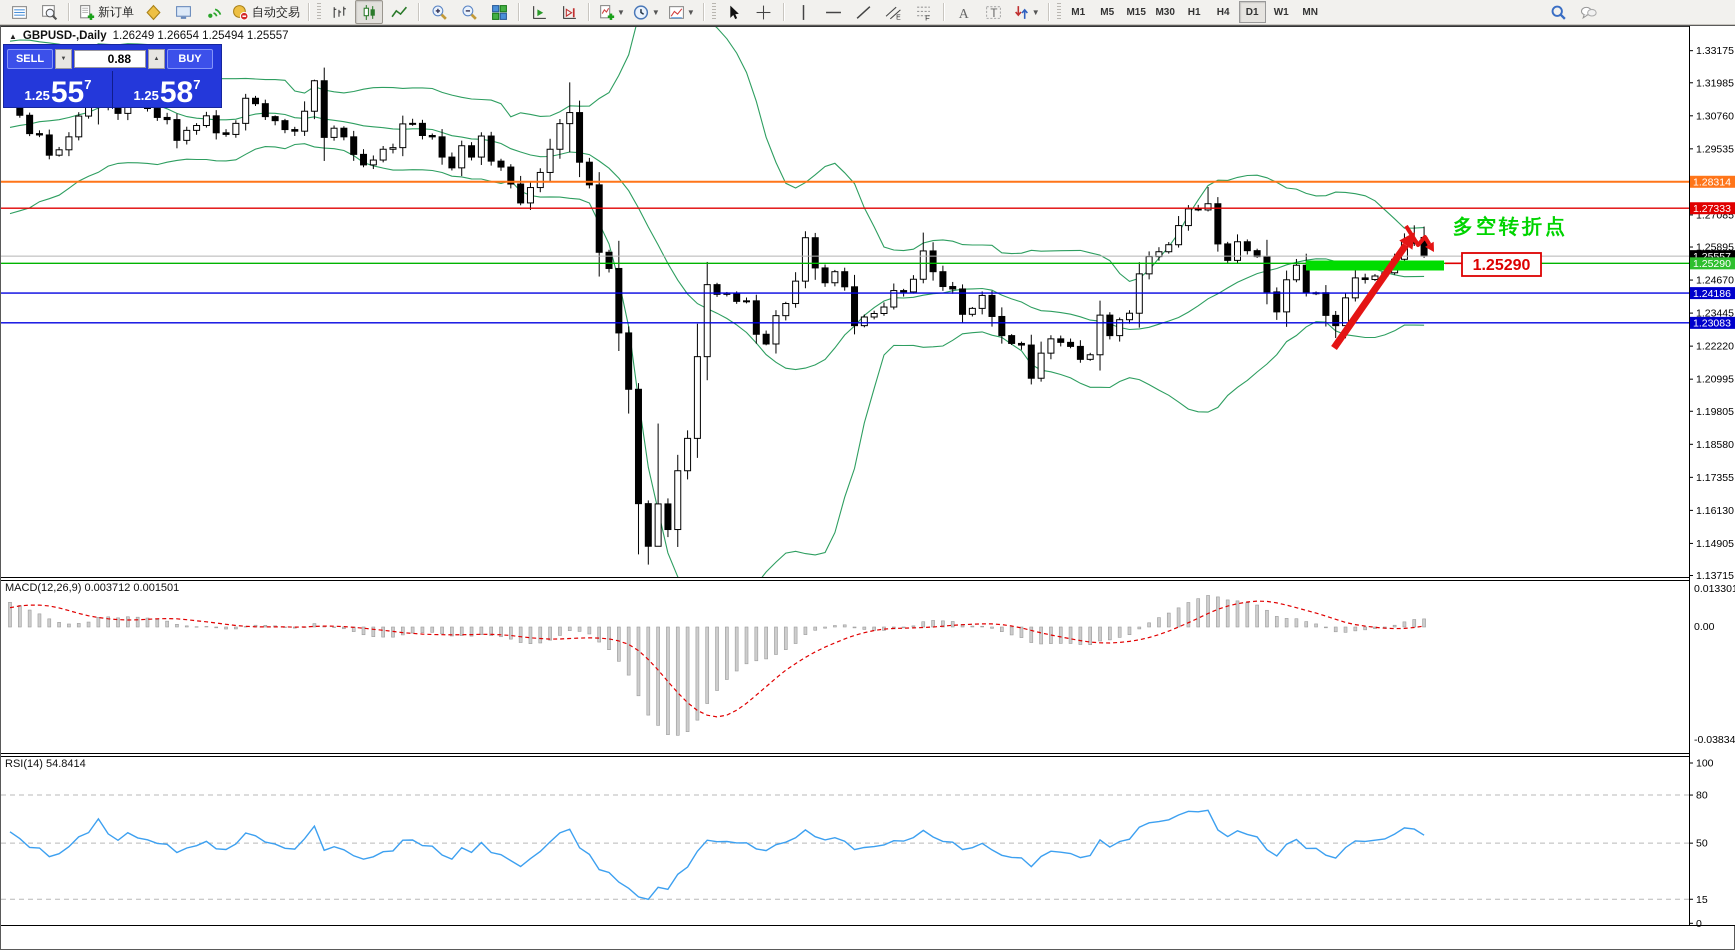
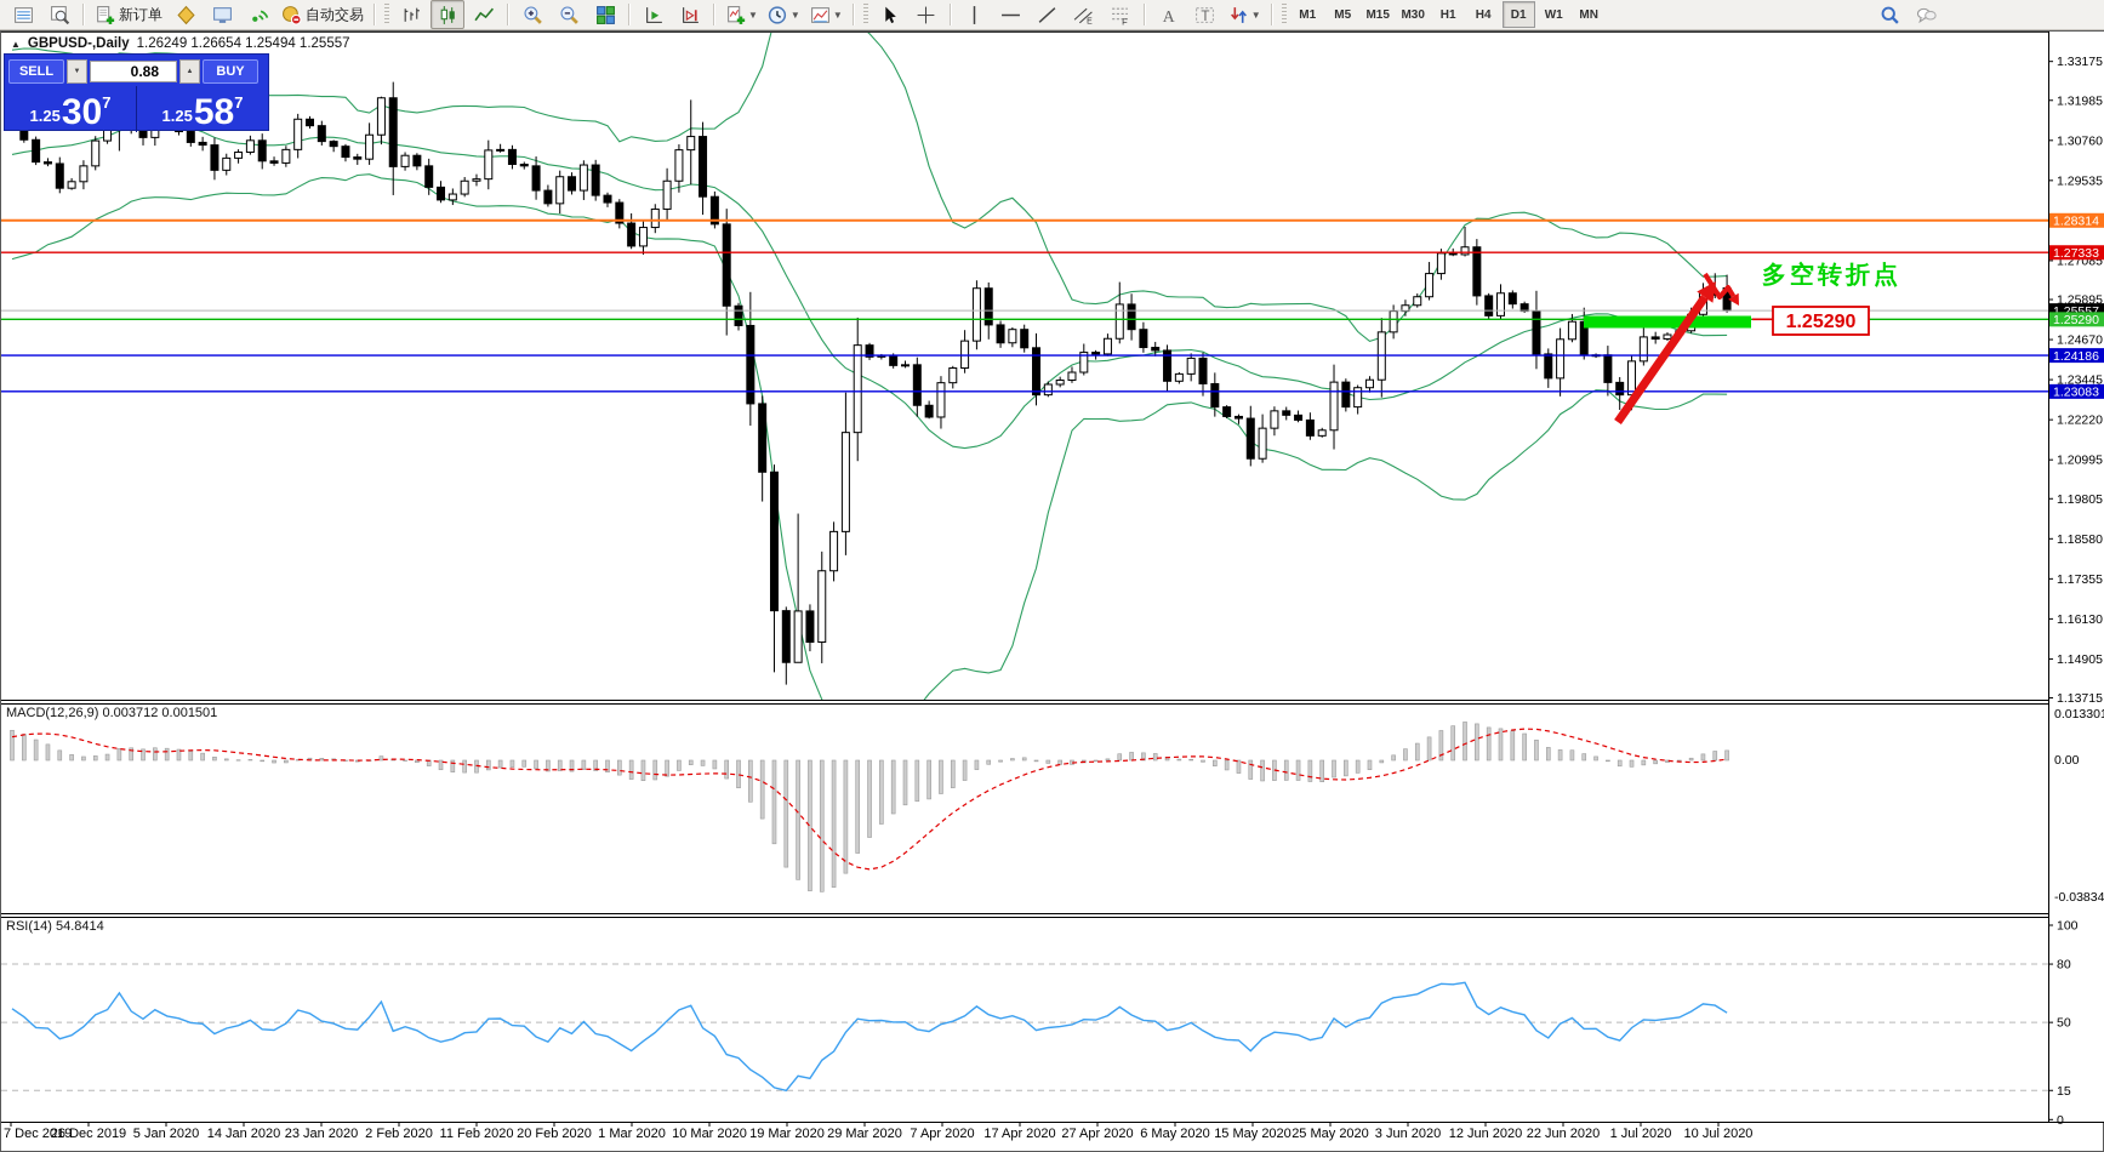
  新订单
  自动交易
  ▼
  ▼
  ▼
  F
  A
  T
  ▼
  M1
  M5
  M15
  M30
  H1
  H4
  D1
  W1
  MN
  多空转折点
  1.25290
  1.33175
  1.31985
  1.30760
  1.29535
  1.27085
  1.25895
  1.24670
  1.23445
  1.22220
  1.20995
  1.19805
  1.18580
  1.17355
  1.16130
  1.14905
  1.13715
  0.01330
  0.00
  -0.03834
  100
  80
  50
  15
  0
  1.28314
  1.27333
  1.24186
  1.23083
  1.25557
  1.25290
+ 7 Dec 2019
+ 26 Dec 2019
+ 5 Jan 2020
+ 14 Jan 2020
+ 23 Jan 2020
+ 2 Feb 2020
+ 11 Feb 2020
+ 20 Feb 2020
+ 1 Mar 2020
+ 10 Mar 2020
+ 19 Mar 2020
+ 29 Mar 2020
+ 7 Apr 2020
+ 17 Apr 2020
+ 27 Apr 2020
+ 6 May 2020
+ 15 May 2020
+ 25 May 2020
+ 3 Jun 2020
+ 12 Jun 2020
+ 22 Jun 2020
+ 1 Jul 2020
+ 10 Jul 2020
  ▲
  GBPUSD-,Daily
  1.26249 1.26654 1.25494 1.25557
  SELL
  0.88
  BUY
  1.25
- 55
+ 30
  7
  1.25
  58
  7
  MACD(12,26,9) 0.003712 0.001501
  RSI(14) 54.8414
